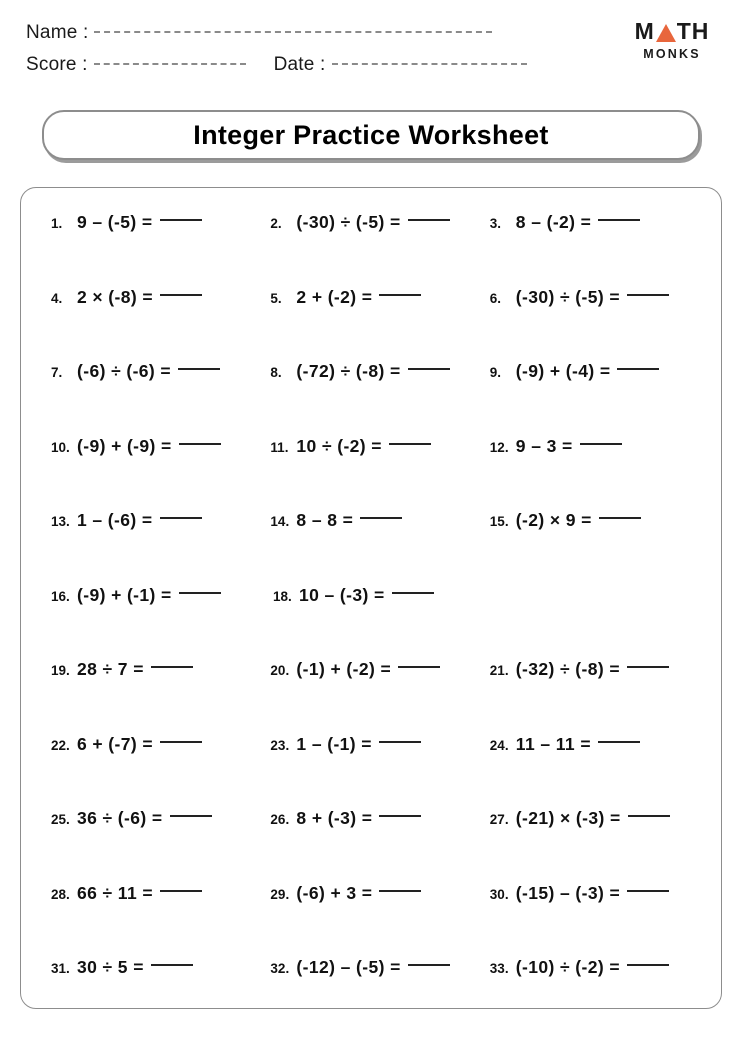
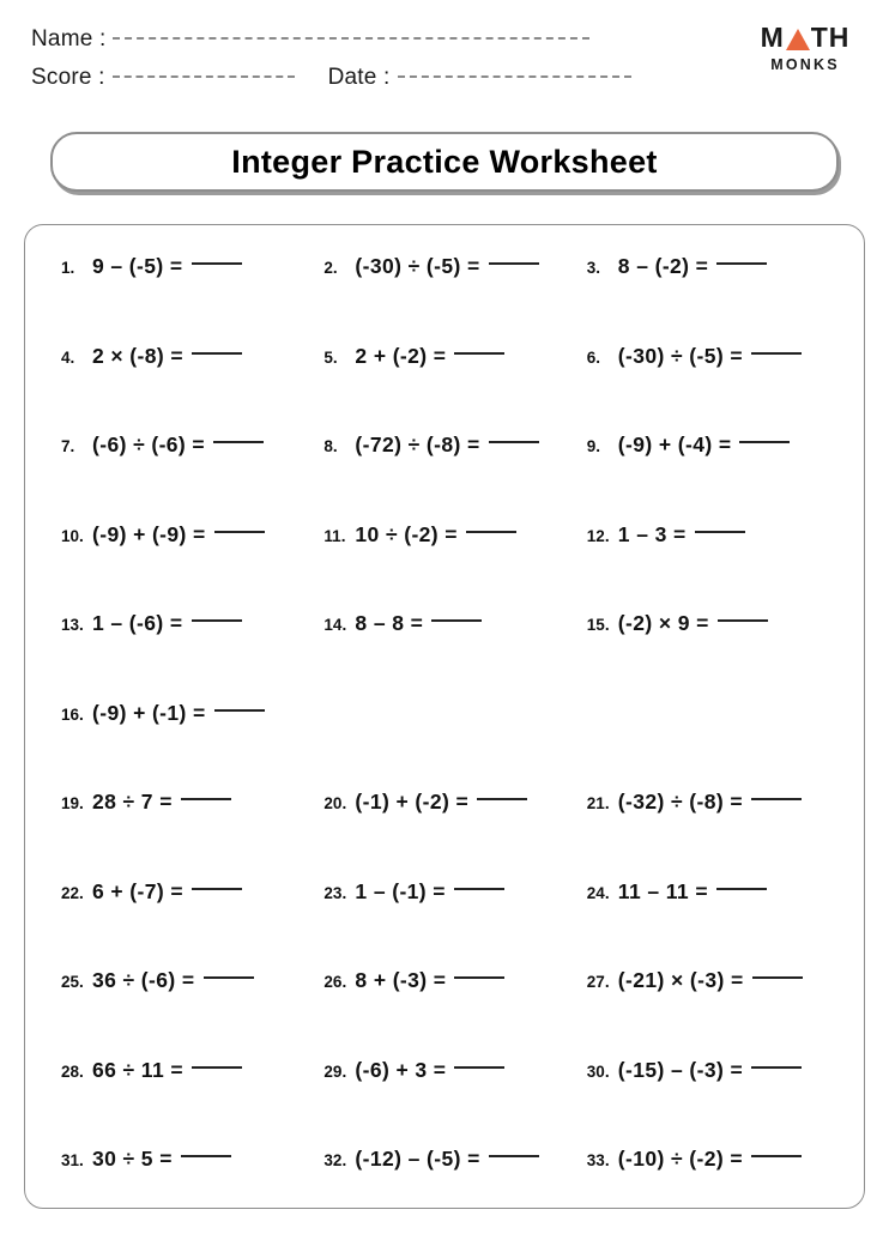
  Name :
  Score :
  Date :
  M
  TH
  MONKS
  Integer Practice Worksheet
  1.
  9 – (-5) =
  2.
  (-30) ÷ (-5) =
  3.
  8 – (-2) =
  4.
  2 × (-8) =
  5.
  2 + (-2) =
  6.
  (-30) ÷ (-5) =
  7.
  (-6) ÷ (-6) =
  8.
  (-72) ÷ (-8) =
  9.
  (-9) + (-4) =
  10.
  (-9) + (-9) =
  11.
  10 ÷ (-2) =
  12.
- 9 – 3 =
+ 1 – 3 =
  13.
  1 – (-6) =
  14.
  8 – 8 =
  15.
  (-2) × 9 =
  16.
  (-9) + (-1) =
- 18.
- 10 – (-3) =
  19.
  28 ÷ 7 =
  20.
  (-1) + (-2) =
  21.
  (-32) ÷ (-8) =
  22.
  6 + (-7) =
  23.
  1 – (-1) =
  24.
  11 – 11 =
  25.
  36 ÷ (-6) =
  26.
  8 + (-3) =
  27.
  (-21) × (-3) =
  28.
  66 ÷ 11 =
  29.
  (-6) + 3 =
  30.
  (-15) – (-3) =
  31.
  30 ÷ 5 =
  32.
  (-12) – (-5) =
  33.
  (-10) ÷ (-2) =
